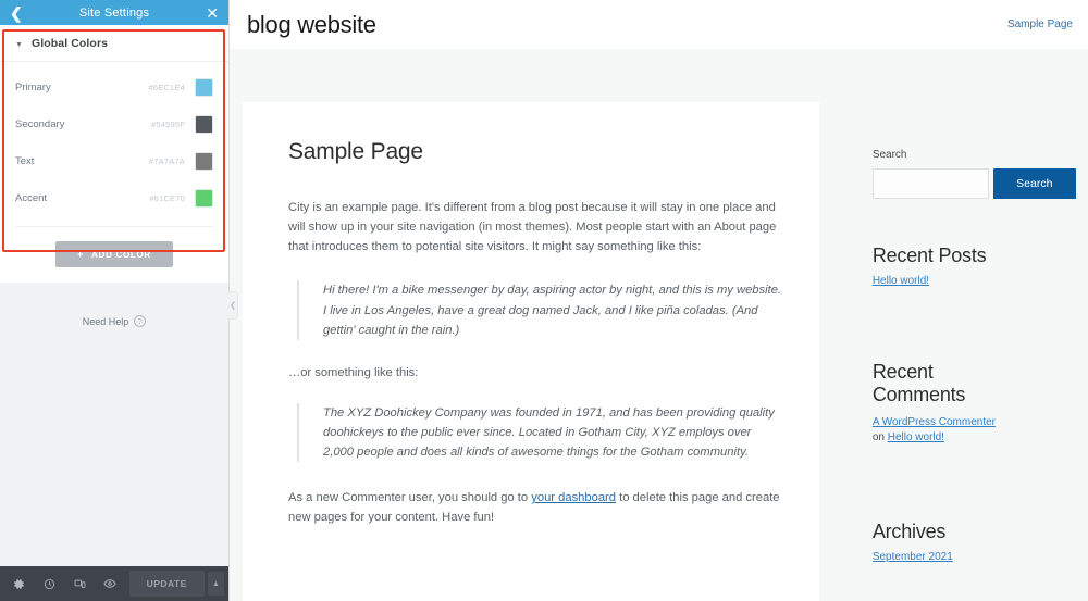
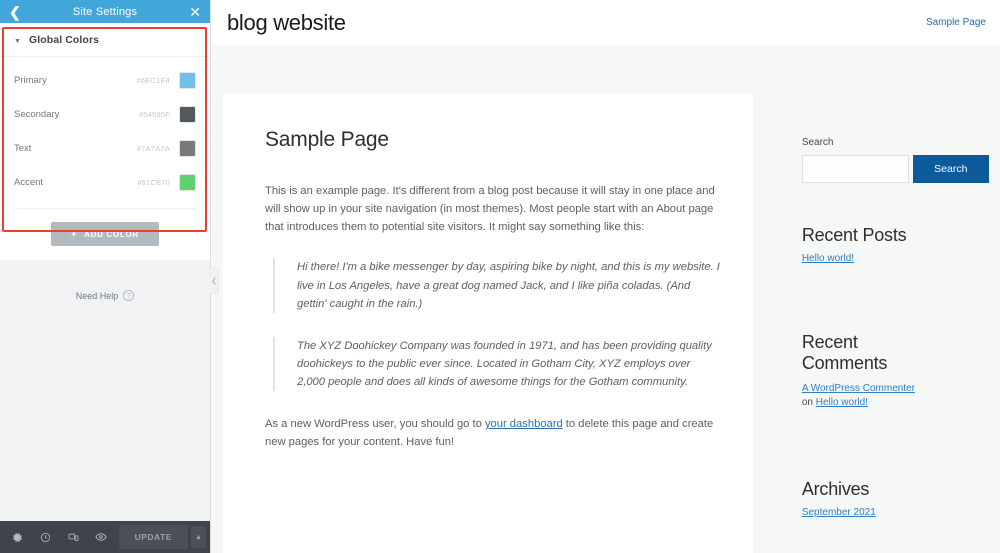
  ❮
  Site Settings
  ✕
  Global Colors
  Primary
  #6EC1E4
  Secondary
  #54595F
  Text
  #7A7A7A
  Accent
  #61CE70
  +
  ADD COLOR
  Need Help
  ?
  UPDATE
  blog website
  Sample Page
  Sample Page
- City is an example page. It's different from a blog post because it will stay in one place and will show up in your site navigation (in most themes). Most people start with an About page that introduces them to potential site visitors. It might say something like this:
+ This is an example page. It's different from a blog post because it will stay in one place and will show up in your site navigation (in most themes). Most people start with an About page that introduces them to potential site visitors. It might say something like this:
- Hi there! I'm a bike messenger by day, aspiring actor by night, and this is my website. I live in Los Angeles, have a great dog named Jack, and I like piña coladas. (And gettin' caught in the rain.)
+ Hi there! I'm a bike messenger by day, aspiring bike by night, and this is my website. I live in Los Angeles, have a great dog named Jack, and I like piña coladas. (And gettin' caught in the rain.)
- …or something like this:
  The XYZ Doohickey Company was founded in 1971, and has been providing quality doohickeys to the public ever since. Located in Gotham City, XYZ employs over 2,000 people and does all kinds of awesome things for the Gotham community.
- As a new Commenter user, you should go to your dashboard to delete this page and create new pages for your content. Have fun!
+ As a new WordPress user, you should go to your dashboard to delete this page and create new pages for your content. Have fun!
  Search
  Search
  Recent Posts
  Hello world!
  Recent Comments
  A WordPress Commenter
  on Hello world!
  Archives
  September 2021
